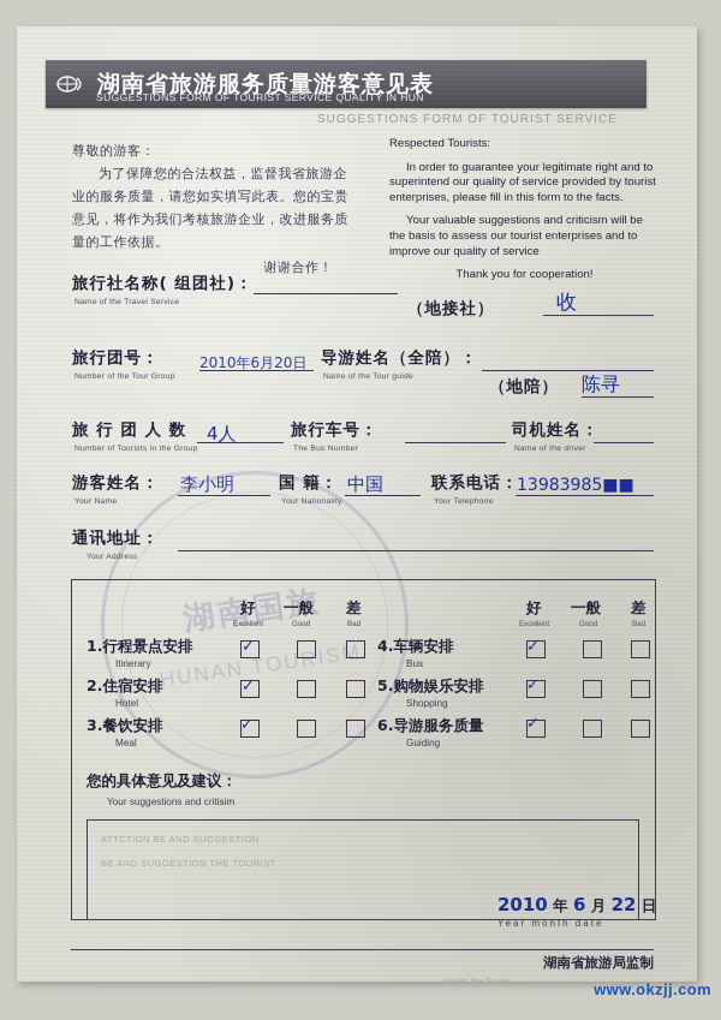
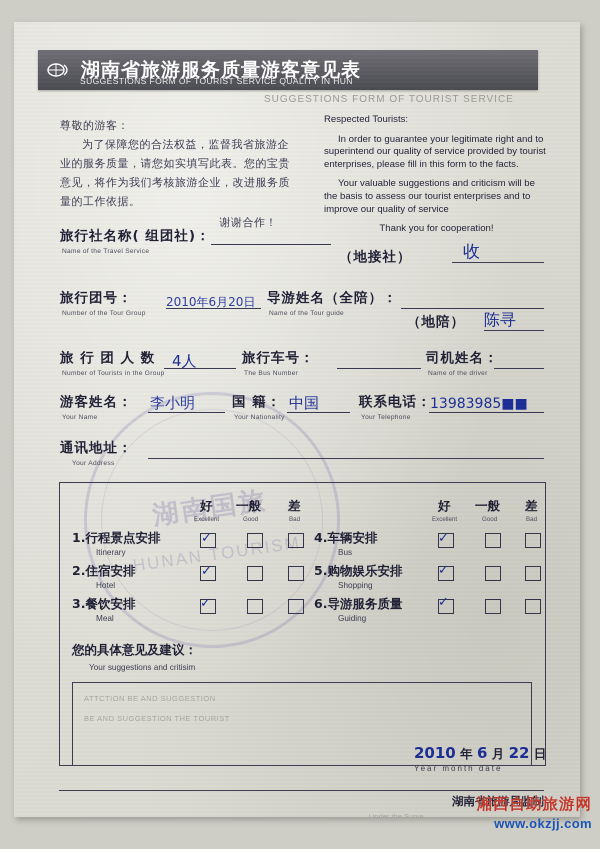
+ 湘西自助旅游网
  www.okzjj.com
